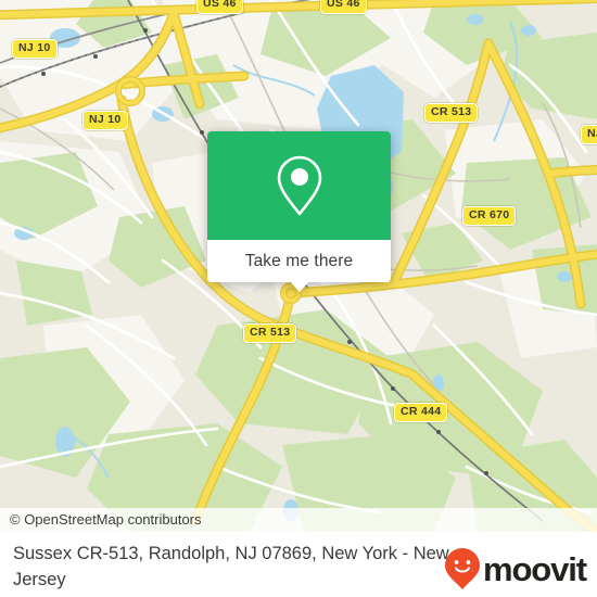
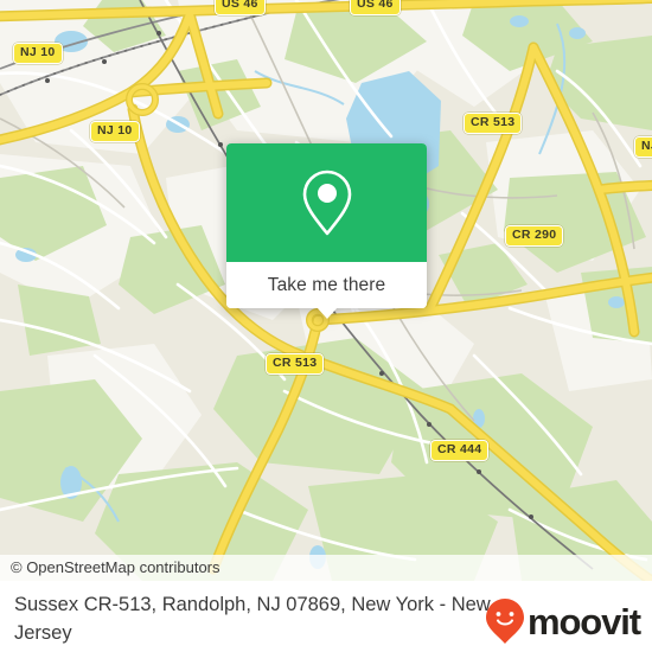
  US 46
  US 46
  NJ 10
  NJ 10
  CR 513
- CR 670
+ CR 290
  CR 513
  CR 444
  Take me there
  © OpenStreetMap contributors
  Sussex CR-513, Randolph, NJ 07869, New York - New Jersey
  moovit
